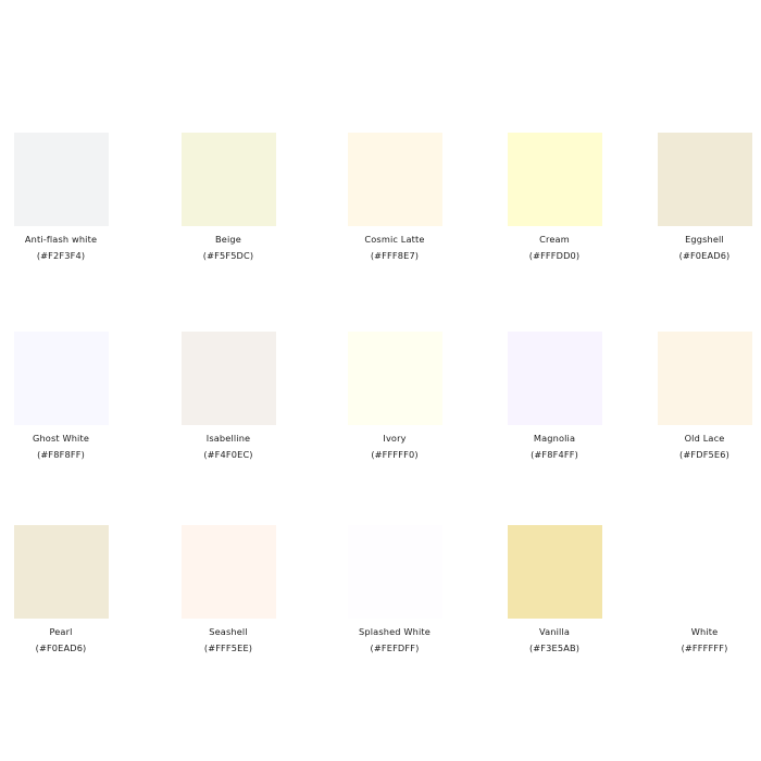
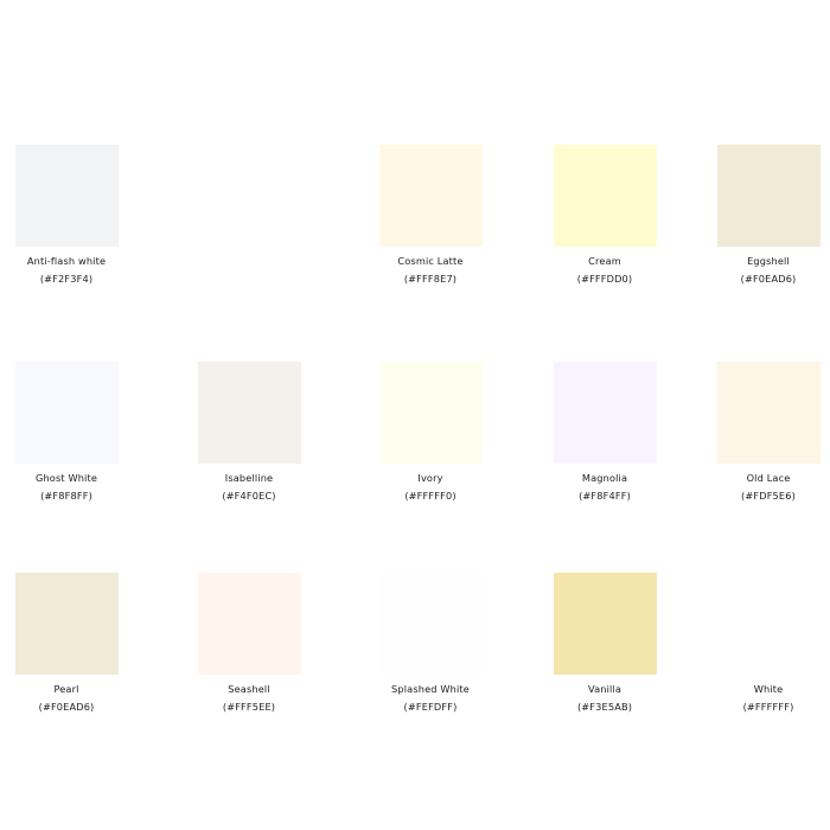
  Anti-flash white
  (#F2F3F4)
- Beige
- (#F5F5DC)
  Cosmic Latte
  (#FFF8E7)
  Cream
  (#FFFDD0)
  Eggshell
  (#F0EAD6)
  Ghost White
  (#F8F8FF)
  Isabelline
  (#F4F0EC)
  Ivory
  (#FFFFF0)
  Magnolia
  (#F8F4FF)
  Old Lace
  (#FDF5E6)
  Pearl
  (#F0EAD6)
  Seashell
  (#FFF5EE)
  Splashed White
  (#FEFDFF)
  Vanilla
  (#F3E5AB)
  White
  (#FFFFFF)
